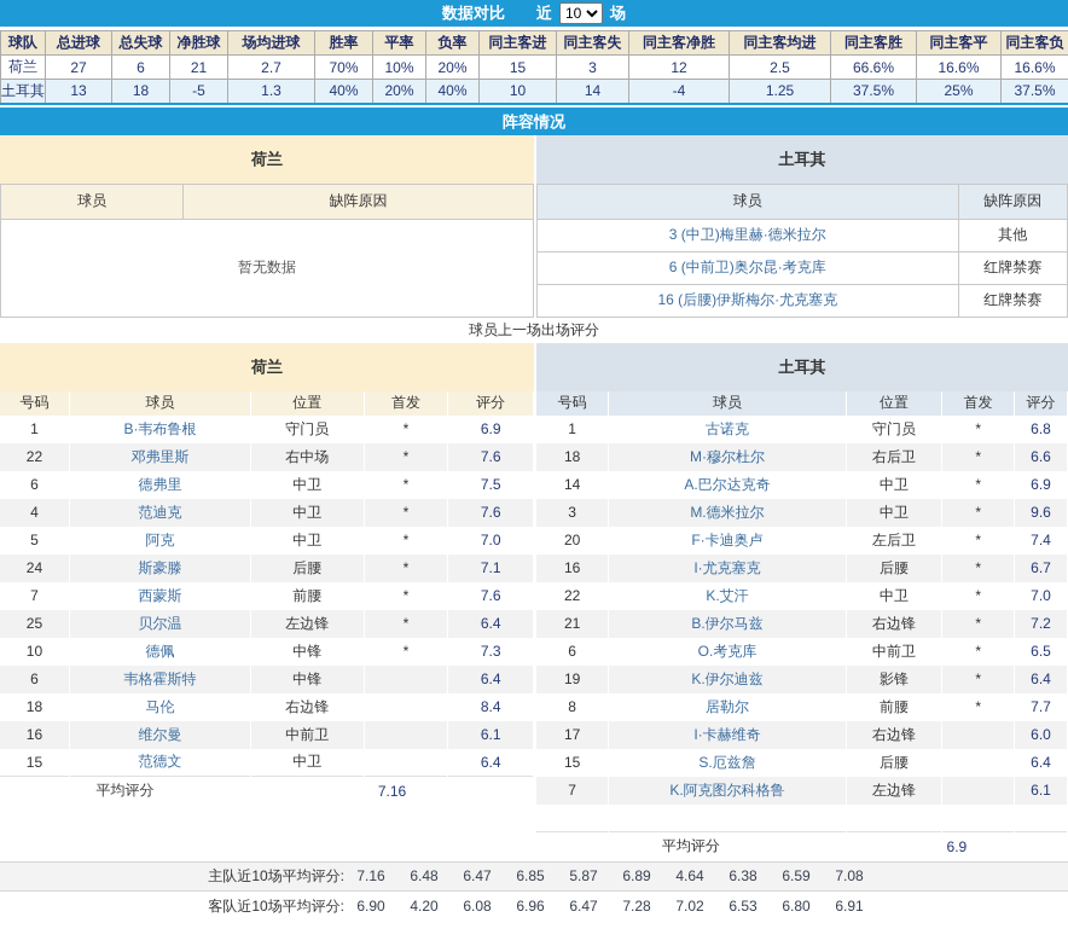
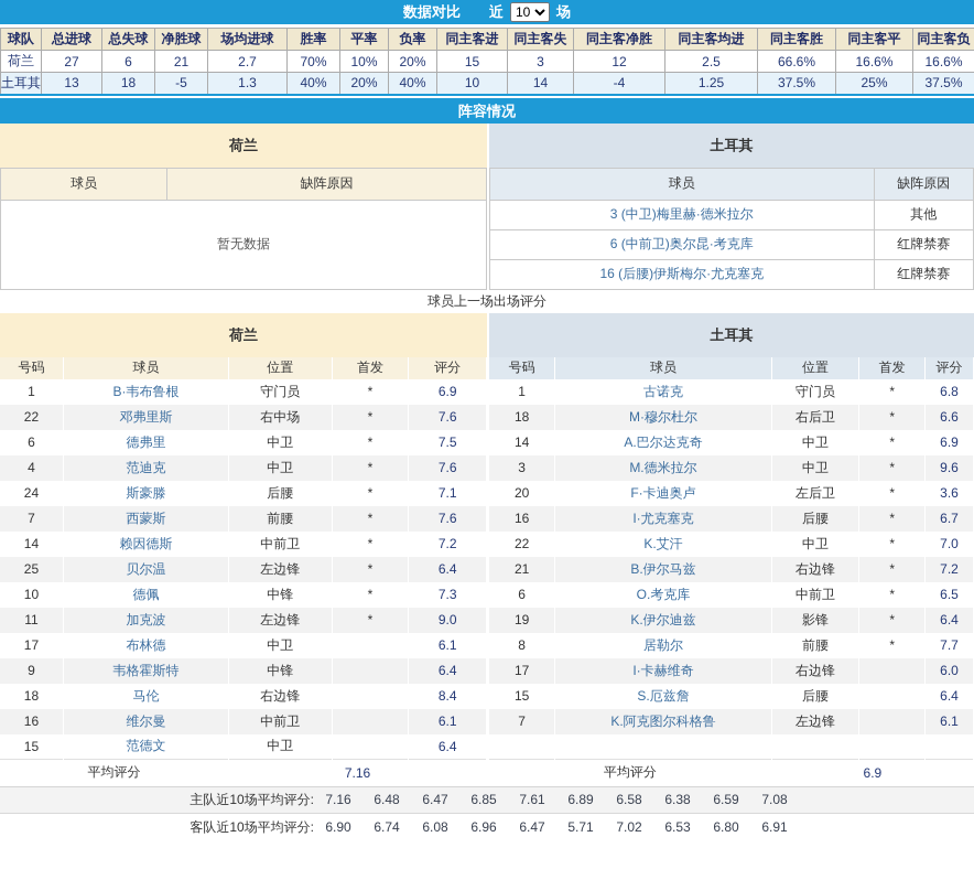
  数据对比
  近
  10
  场
  	球队	总进球	总失球	净胜球	场均进球	胜率	平率	负率	同主客进	同主客失	同主客净胜	同主客均进	同主客胜	同主客平	同主客负
  荷兰		27	6	21	2.7	70%	10%	20%	15	3	12	2.5	66.6%	16.6%	16.6%
  土耳其		13	18	-5	1.3	40%	20%	40%	10	14	-4	1.25	37.5%	25%	37.5%
  阵容情况
  荷兰
  球员	缺阵原因
  暂无数据
  土耳其
  球员	缺阵原因
  3 (中卫)梅里赫·德米拉尔	其他
  6 (中前卫)奥尔昆·考克库	红牌禁赛
  16 (后腰)伊斯梅尔·尤克塞克	红牌禁赛
  球员上一场出场评分
  荷兰
  	号码	球员	位置	首发	评分
  1	B·韦布鲁根	守门员	*	6.9
  22	邓弗里斯	右中场	*	7.6
  6	德弗里	中卫	*	7.5
  4	范迪克	中卫	*	7.6
- 5	阿克	中卫	*	7.0
  24	斯豪滕	后腰	*	7.1
  7	西蒙斯	前腰	*	7.6
+ 14	赖因德斯	中前卫	*	7.2
  25	贝尔温	左边锋	*	6.4
  10	德佩	中锋	*	7.3
+ 11	加克波	左边锋	*	9.0
+ 17	布林德	中卫		6.1
- 6	韦格霍斯特	中锋		6.4
+ 9	韦格霍斯特	中锋		6.4
  18	马伦	右边锋		8.4
  16	维尔曼	中前卫		6.1
  15	范德文	中卫		6.4
  平均评分	7.16
  土耳其
  	号码	球员	位置	首发	评分
  1	古诺克	守门员	*	6.8
  18	M·穆尔杜尔	右后卫	*	6.6
  14	A.巴尔达克奇	中卫	*	6.9
  3	M.德米拉尔	中卫	*	9.6
- 20	F·卡迪奥卢	左后卫	*	7.4
+ 20	F·卡迪奥卢	左后卫	*	3.6
  16	I·尤克塞克	后腰	*	6.7
  22	K.艾汗	中卫	*	7.0
  21	B.伊尔马兹	右边锋	*	7.2
  6	O.考克库	中前卫	*	6.5
  19	K.伊尔迪兹	影锋	*	6.4
  8	居勒尔	前腰	*	7.7
  17	I·卡赫维奇	右边锋		6.0
  15	S.厄兹詹	后腰		6.4
  7	K.阿克图尔科格鲁	左边锋		6.1
  平均评分	6.9
  主队近10场平均评分:
  7.16
  6.48
  6.47
  6.85
- 5.87
+ 7.61
  6.89
- 4.64
+ 6.58
  6.38
  6.59
  7.08
  客队近10场平均评分:
  6.90
- 4.20
+ 6.74
  6.08
  6.96
  6.47
- 7.28
+ 5.71
  7.02
  6.53
  6.80
  6.91
